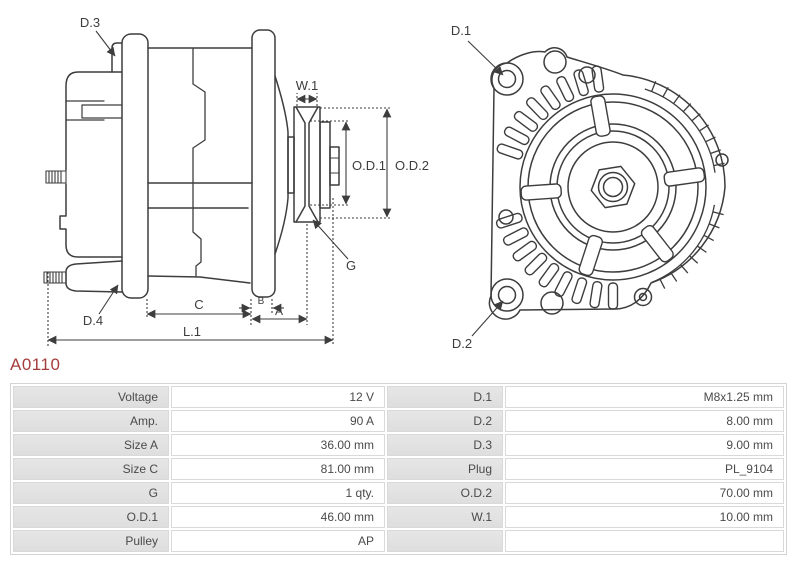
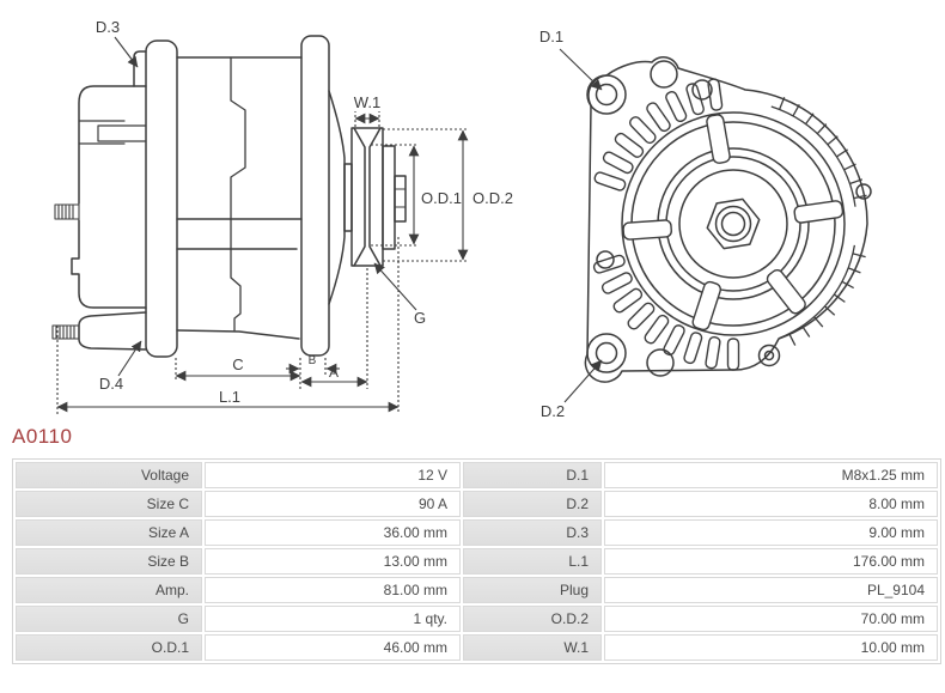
  D.3
  D.4
  W.1
  O.D.1
  O.D.2
  G
  C
  B
  A
  L.1
  D.1
  D.2
  A0110
  Voltage	12 V	D.1	M8x1.25 mm
- Amp.	90 A	D.2	8.00 mm
+ Size C	90 A	D.2	8.00 mm
  Size A	36.00 mm	D.3	9.00 mm
+ Size B	13.00 mm	L.1	176.00 mm
- Size C	81.00 mm	Plug	PL_9104
+ Amp.	81.00 mm	Plug	PL_9104
  G	1 qty.	O.D.2	70.00 mm
  O.D.1	46.00 mm	W.1	10.00 mm
- Pulley	AP
